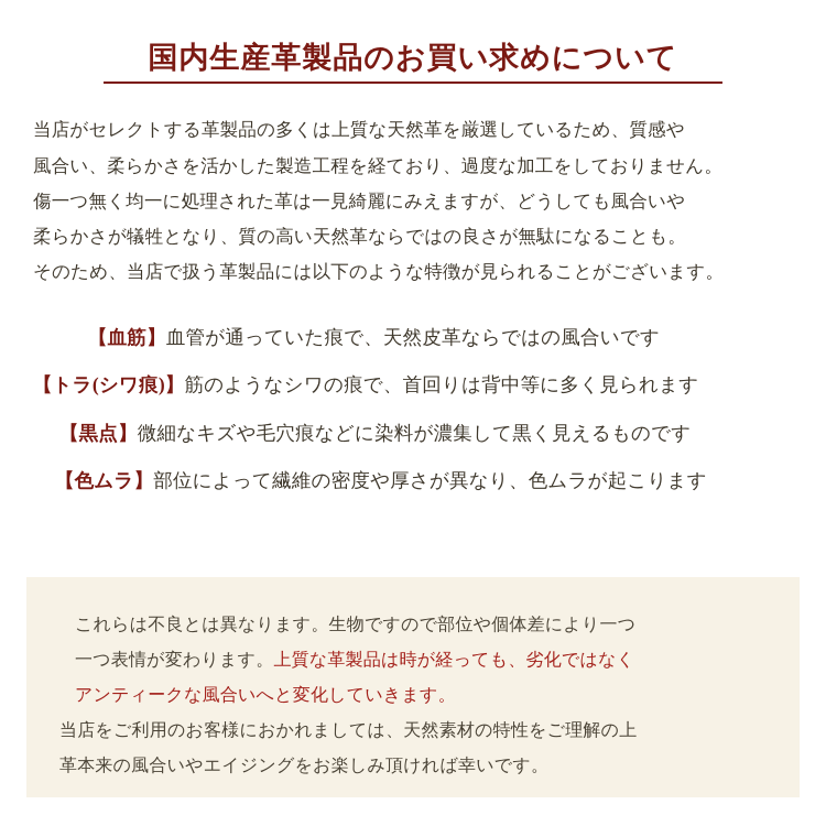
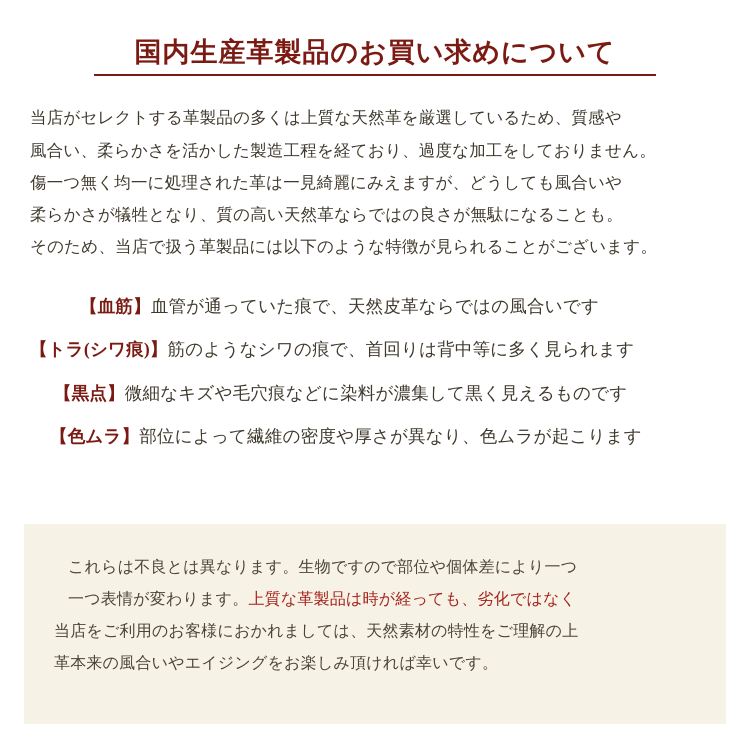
  国内生産革製品のお買い求めについて
  当店がセレクトする革製品の多くは上質な天然革を厳選しているため、質感や
  風合い、柔らかさを活かした製造工程を経ており、過度な加工をしておりません。
  傷一つ無く均一に処理された革は一見綺麗にみえますが、どうしても風合いや
  柔らかさが犠牲となり、質の高い天然革ならではの良さが無駄になることも。
  そのため、当店で扱う革製品には以下のような特徴が見られることがございます。
  【血筋】血管が通っていた痕で、天然皮革ならではの風合いです
  【トラ(シワ痕)】筋のようなシワの痕で、首回りは背中等に多く見られます
  【黒点】微細なキズや毛穴痕などに染料が濃集して黒く見えるものです
  【色ムラ】部位によって繊維の密度や厚さが異なり、色ムラが起こります
  これらは不良とは異なります。生物ですので部位や個体差により一つ
  一つ表情が変わります。上質な革製品は時が経っても、劣化ではなく
- アンティークな風合いへと変化していきます。
  当店をご利用のお客様におかれましては、天然素材の特性をご理解の上
  革本来の風合いやエイジングをお楽しみ頂ければ幸いです。
